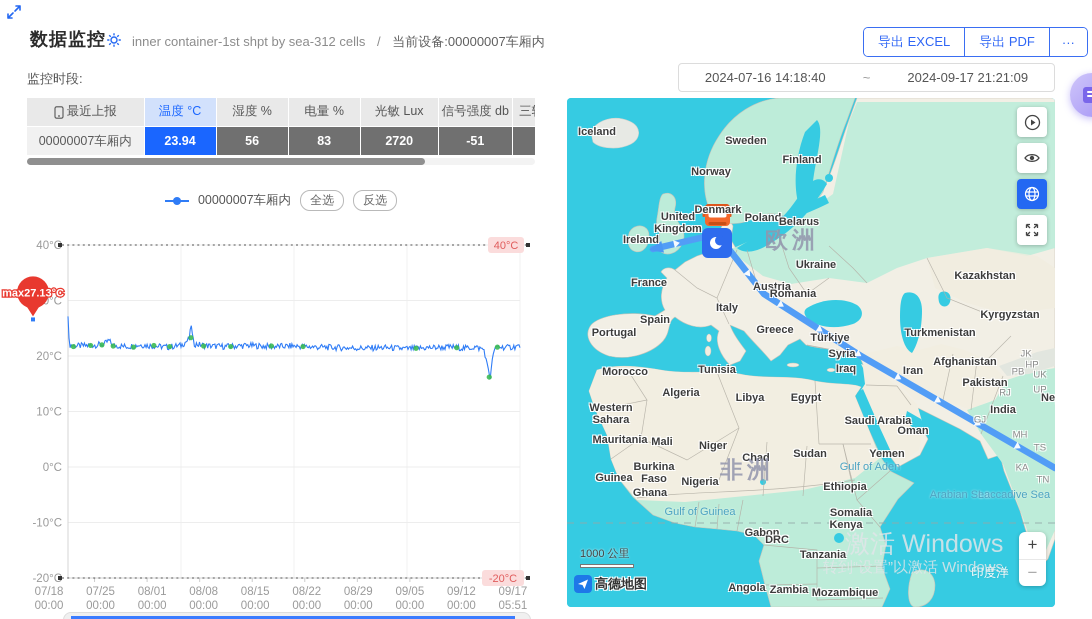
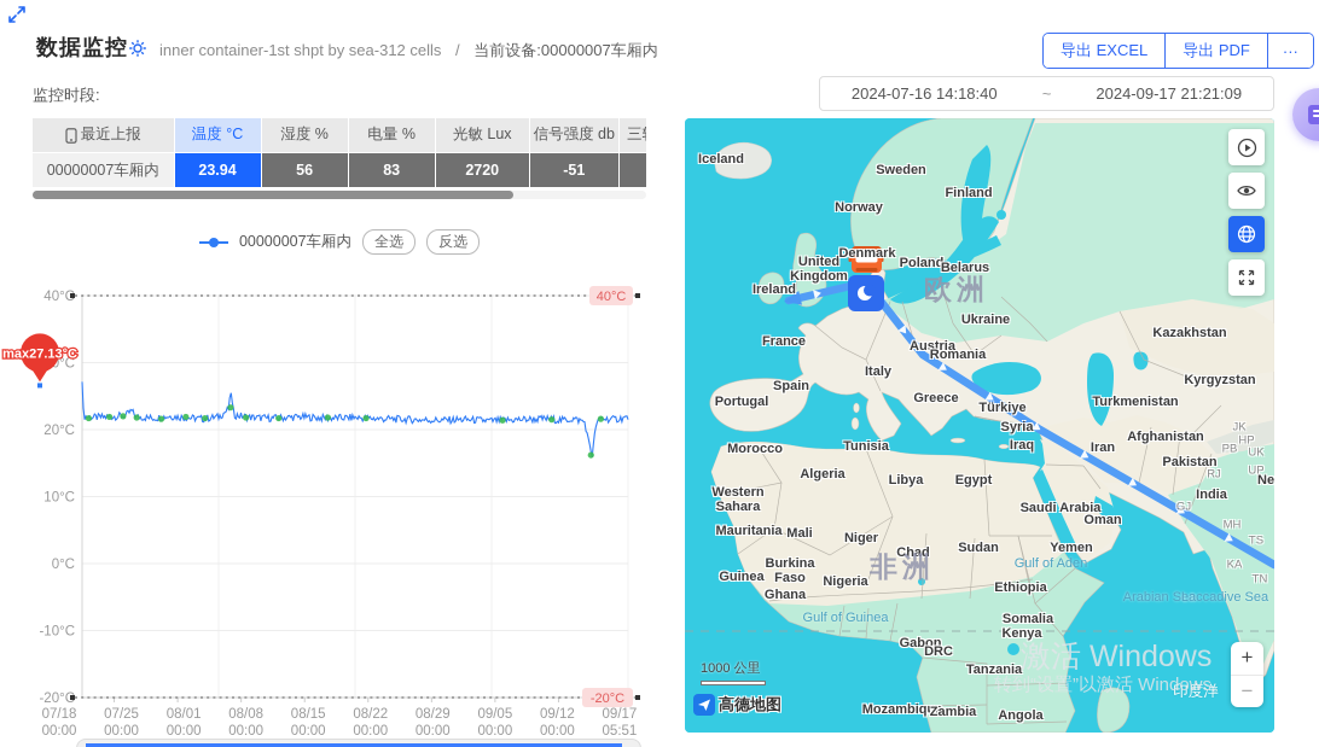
  数据监控
  inner container-1st shpt by sea-312 cells / 当前设备:00000007车厢内
  导出 EXCEL
  导出 PDF
  ···
  监控时段:
  2024-07-16 14:18:40
  ~
  2024-09-17 21:21:09
  最近上报
  温度 °C
  湿度 %
  电量 %
  光敏 Lux
  信号强度 db
  00000007车厢内
  23.94
  56
  83
  2720
  -51
  00000007车厢内
  全选
  反选
  40°C
  20°C
  10°C
  0°C
  -10°C
  -20°C
  40°C
  -20°C
  max27.13°C
  07/18
  00:00
  07/25
  00:00
  08/01
  00:00
  08/08
  00:00
  08/15
  00:00
  08/22
  00:00
  08/29
  00:00
  09/05
  00:00
  09/12
  00:00
  09/17
  05:51
  Iceland
  Norway
  Sweden
  Finland
  United Kingdom
  Ireland
  Denmark
  Poland
  Belarus
  Ukraine
  France
  Austria
  Romania
  Italy
  Spain
  Portugal
  Greece
  Türkiye
  Syria
  Iraq
  Iran
  Kazakhstan
  Kyrgyzstan
  Turkmenistan
  Afghanistan
  Pakistan
  India
  Morocco
  Tunisia
  Algeria
  Libya
  Egypt
  Western Sahara
  Mauritania
  Mali
  Niger
  Chad
  Sudan
  Saudi Arabia
  Oman
  Yemen
  Burkina Faso
  Guinea
  Ghana
  Nigeria
  Ethiopia
  Somalia
  Kenya
  Gabon
  DRC
  Tanzania
- Angola
+ Mozambique
  Zambia
- Mozambique
+ Angola
  Gulf of Aden
  Arabian Sea
  Gulf of Guinea
  Laccadive Sea
  欧洲
  非洲
  印度洋
  JK
  HP
  PB
  UK
  UP
  RJ
  GJ
  MH
  TS
  KA
  TN
  +
  −
  1000 公里
  高德地图
  激活 Windows
  转到“设置”以激活 Windows。
